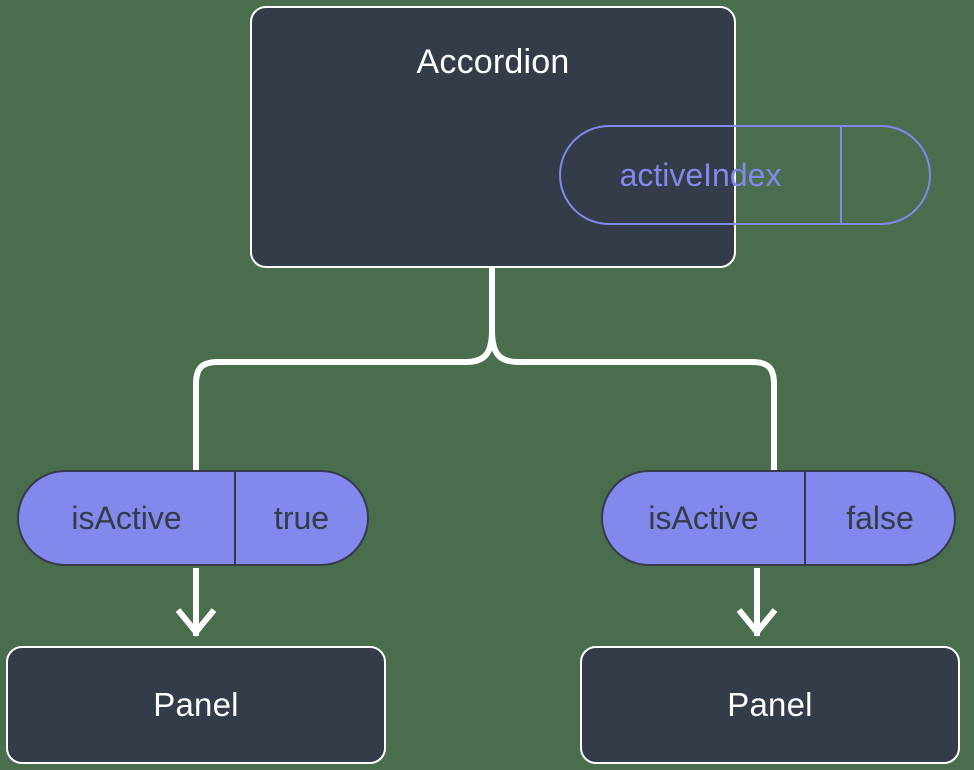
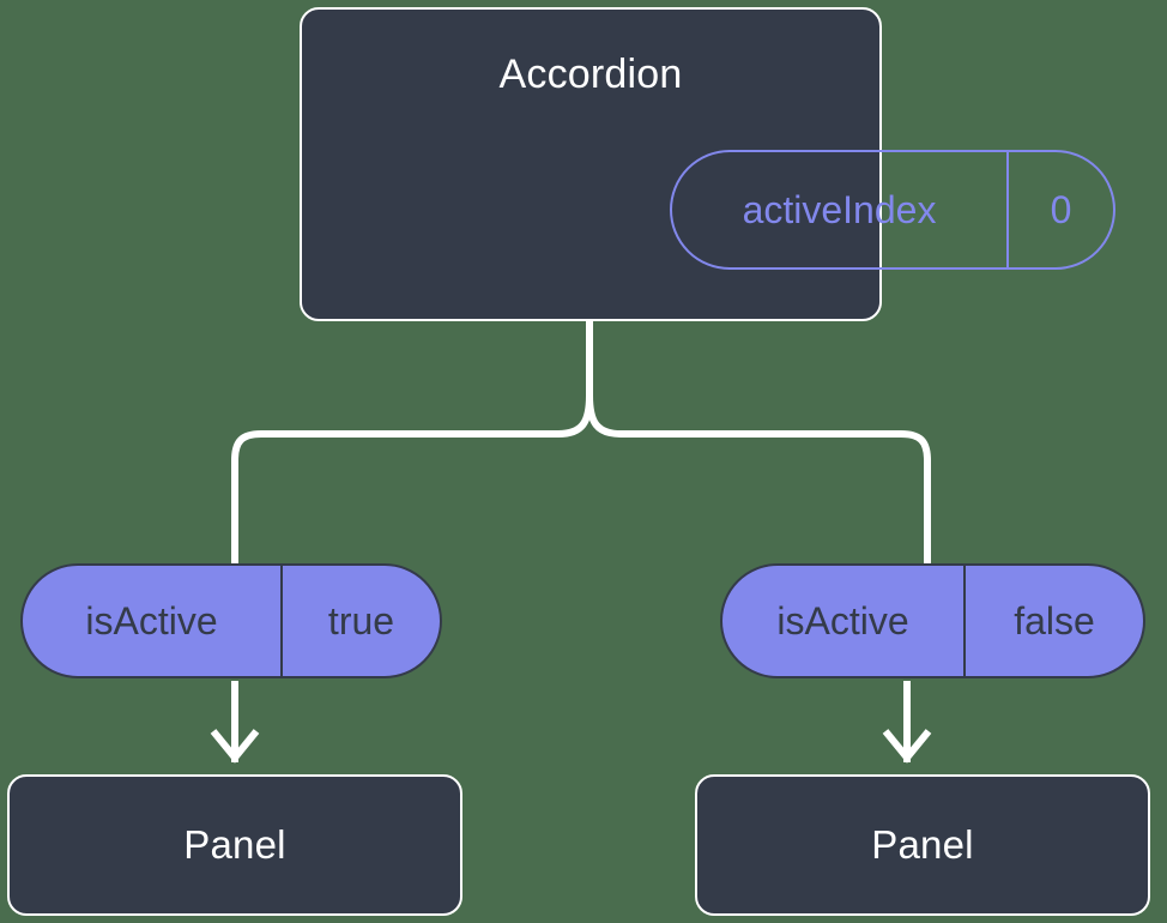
  Accordion
  activeIndex
+ 0
  isActive
  true
  isActive
  false
  Panel
  Panel
